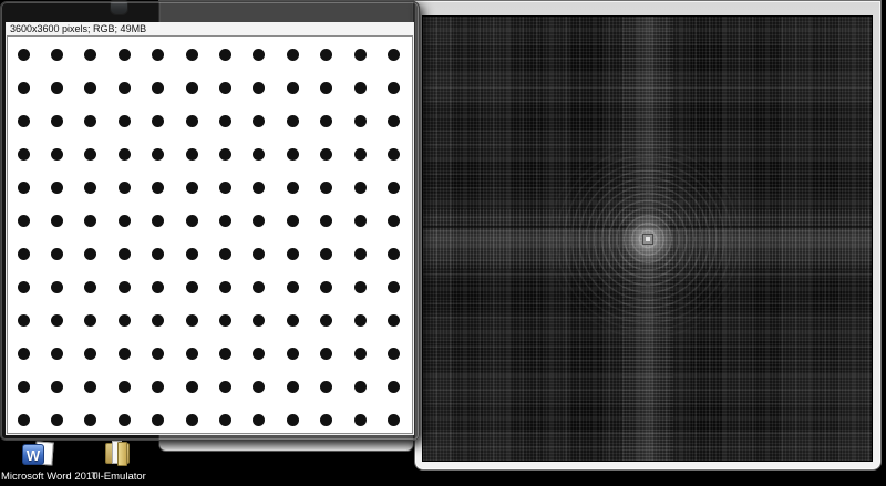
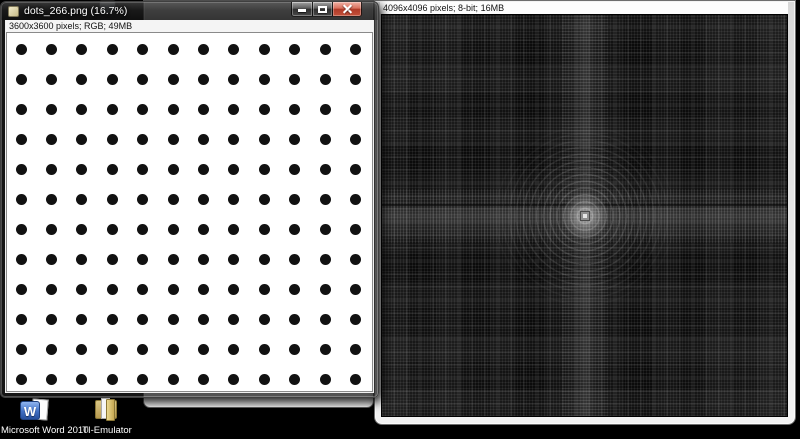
+ 4096x4096 pixels; 8-bit; 16MB
+ dots_266.png (16.7%)
  3600x3600 pixels; RGB; 49MB
  W
  Microsoft Word 2
  TI-Emulator
